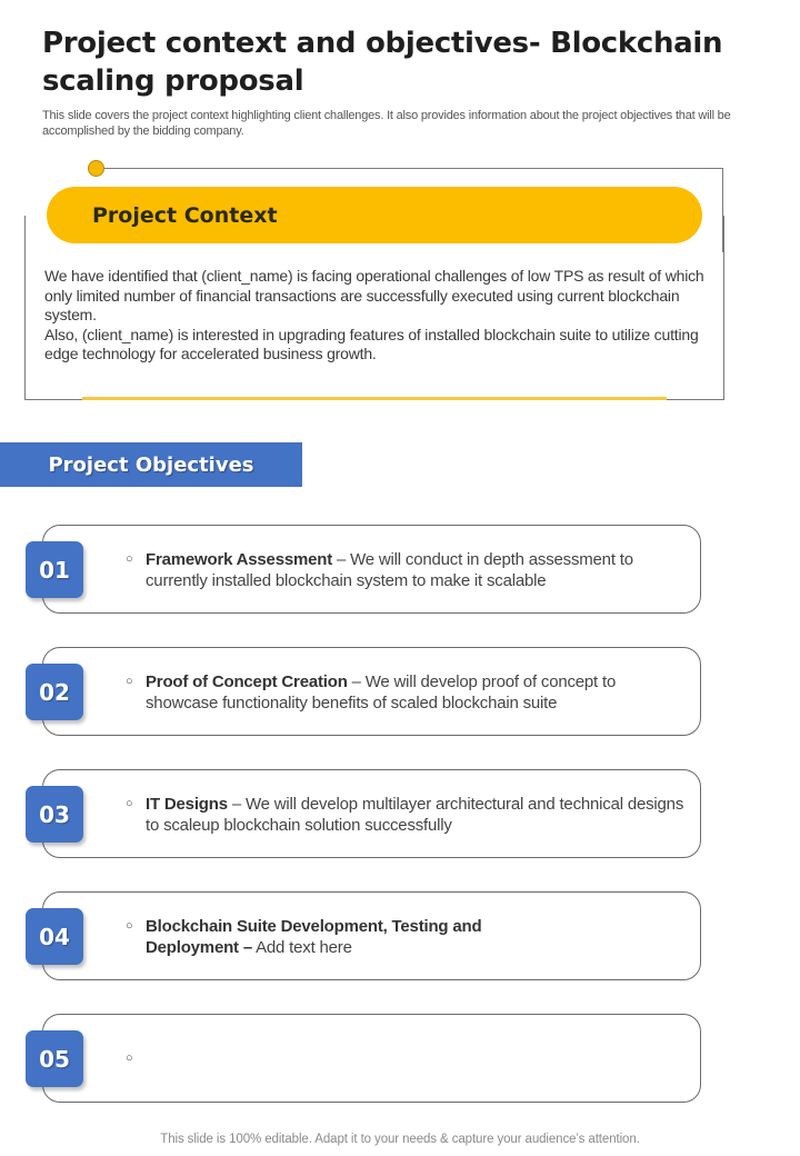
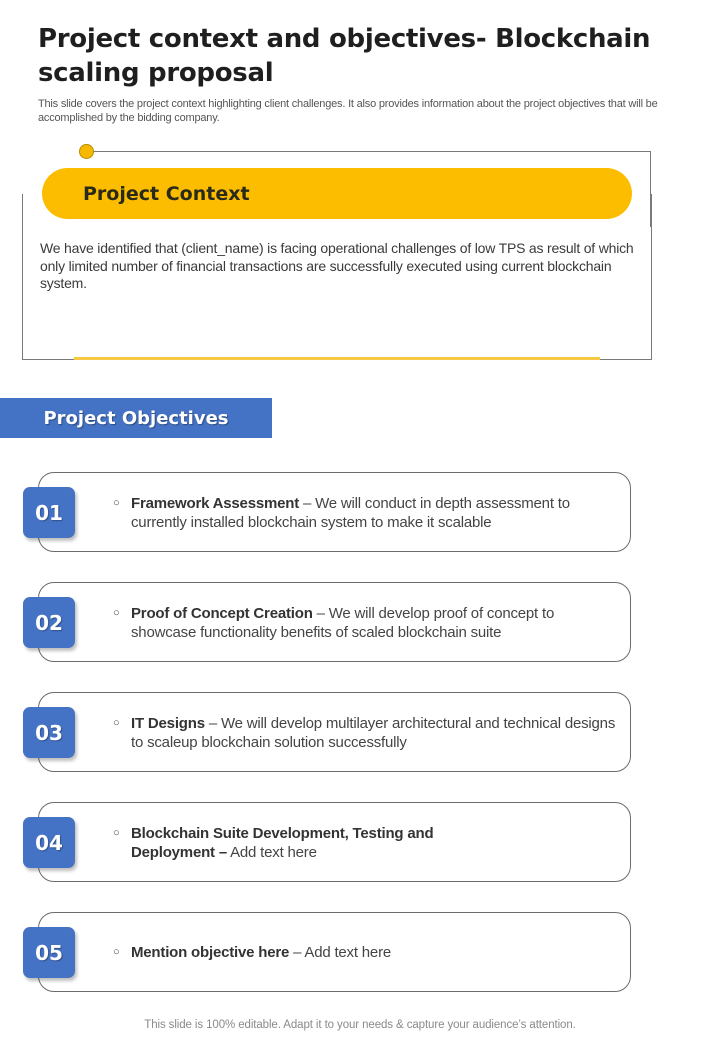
  Project context and objectives- Blockchain scaling proposal
  This slide covers the project context highlighting client challenges. It also provides information about the project objectives that will be accomplished by the bidding company.
  Project Context
  We have identified that (client_name) is facing operational challenges of low TPS as result of which only limited number of financial transactions are successfully executed using current blockchain system.
- Also, (client_name) is interested in upgrading features of installed blockchain suite to utilize cutting edge technology for accelerated business growth.
  Project Objectives
  01
  ○
  Framework Assessment – We will conduct in depth assessment to currently installed blockchain system to make it scalable
  02
  ○
  Proof of Concept Creation – We will develop proof of concept to showcase functionality benefits of scaled blockchain suite
  03
  ○
  IT Designs – We will develop multilayer architectural and technical designs to scaleup blockchain solution successfully
  04
  ○
  Blockchain Suite Development, Testing and Deployment – Add text here
  05
  ○
+ Mention objective here – Add text here
  This slide is 100% editable. Adapt it to your needs & capture your audience’s attention.
